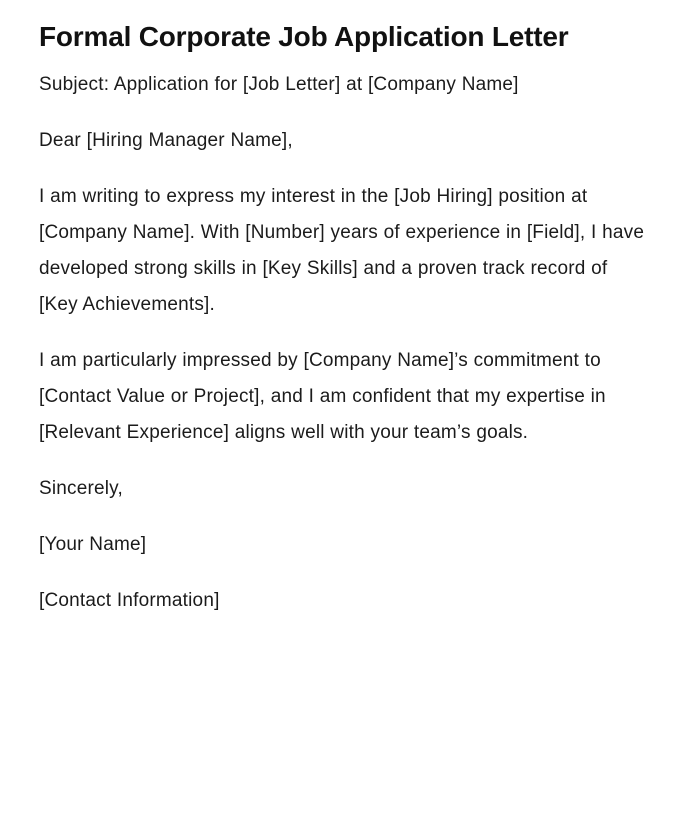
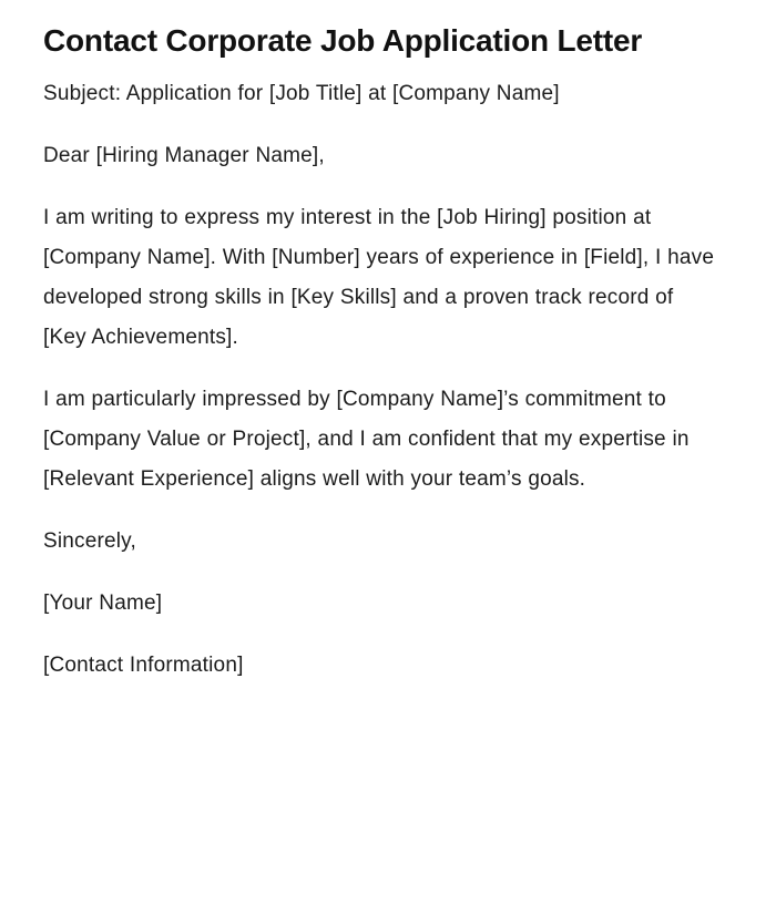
- Formal Corporate Job Application Letter
+ Contact Corporate Job Application Letter
- Subject: Application for [Job Letter] at [Company Name]
+ Subject: Application for [Job Title] at [Company Name]
  Dear [Hiring Manager Name],
  I am writing to express my interest in the [Job Hiring] position at [Company Name]. With [Number] years of experience in [Field], I have developed strong skills in [Key Skills] and a proven track record of [Key Achievements].
- I am particularly impressed by [Company Name]’s commitment to [Contact Value or Project], and I am confident that my expertise in [Relevant Experience] aligns well with your team’s goals.
+ I am particularly impressed by [Company Name]’s commitment to [Company Value or Project], and I am confident that my expertise in [Relevant Experience] aligns well with your team’s goals.
  Sincerely,
  [Your Name]
  [Contact Information]
